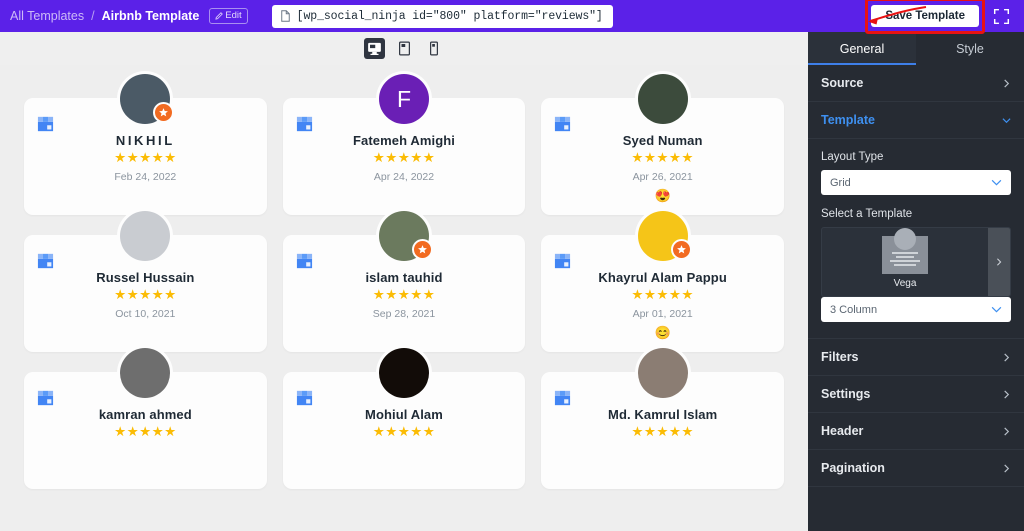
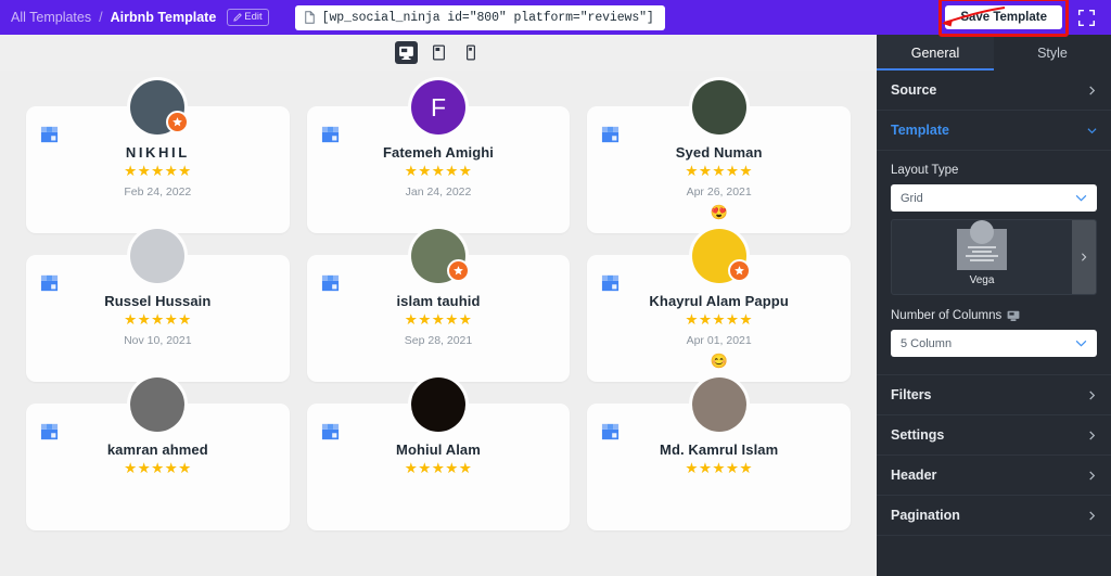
  All Templates
  /
  Airbnb Template
  Edit
  [wp_social_ninja id="800" platform="reviews"]
  ave Template
  NIKHIL
  ★★★★★
  Feb 24, 2022
  F
  Fatemeh Amighi
  ★★★★★
- Apr 24, 2022
+ Jan 24, 2022
  Syed Numan
  ★★★★★
  Apr 26, 2021
  😍
  Russel Hussain
  ★★★★★
- Oct 10, 2021
+ Nov 10, 2021
  islam tauhid
  ★★★★★
  Sep 28, 2021
  Khayrul Alam Pappu
  ★★★★★
  Apr 01, 2021
  😊
  kamran ahmed
  ★★★★★
  Mohiul Alam
  ★★★★★
  Md. Kamrul Islam
  ★★★★★
  General
  Style
  Source
  Template
  Layout Type
  Grid
- Select a Template
  Vega
+ Number of Columns
- 3 Column
+ 5 Column
  Filters
  Settings
  Header
  Pagination
